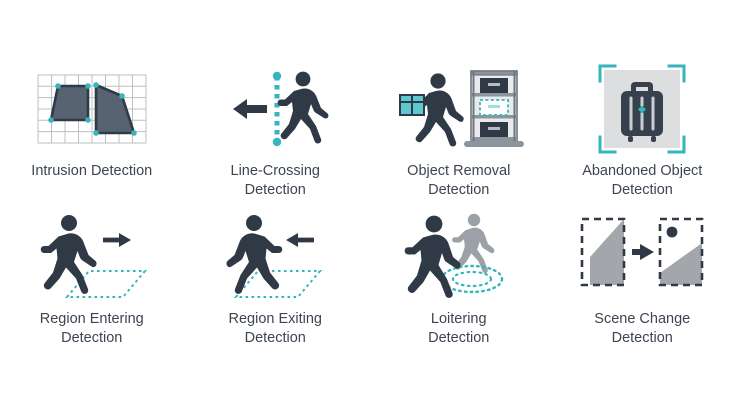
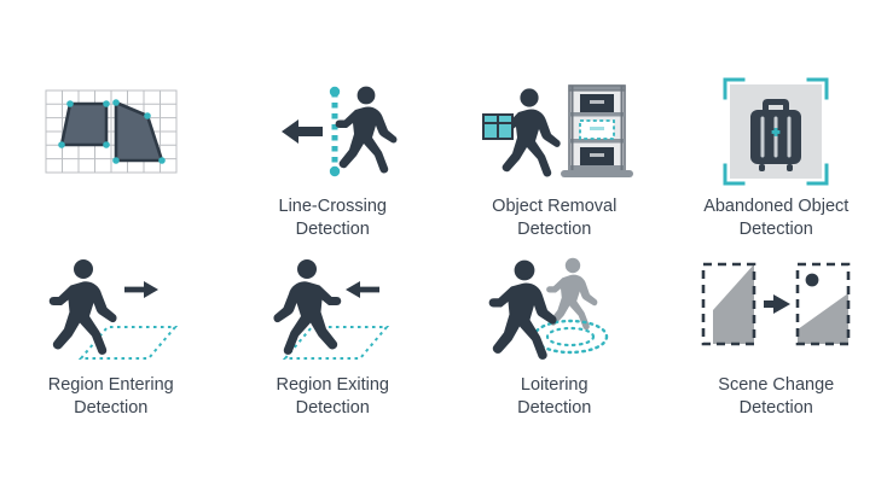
- Intrusion Detection
  Line-Crossing
  Detection
  Object Removal
  Detection
  Abandoned Object
  Detection
  Region Entering
  Detection
  Region Exiting
  Detection
  Loitering
  Detection
  Scene Change
  Detection
